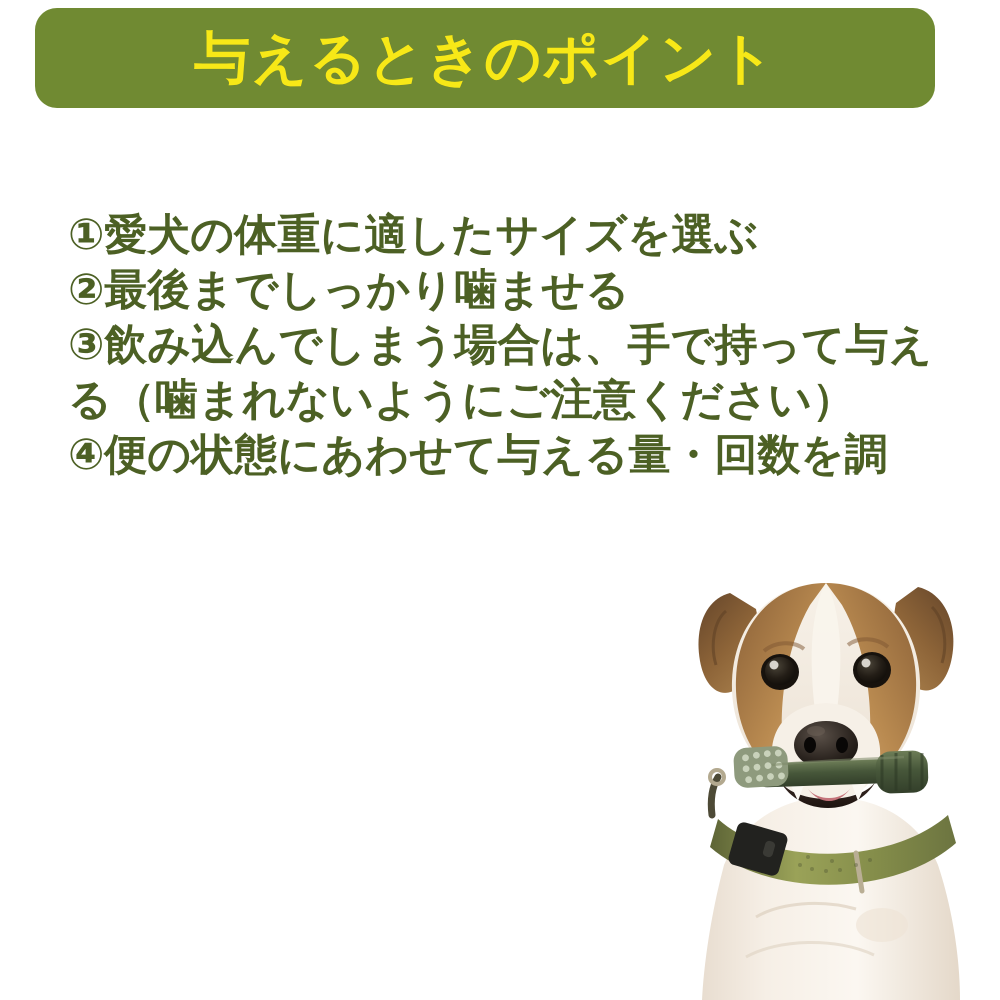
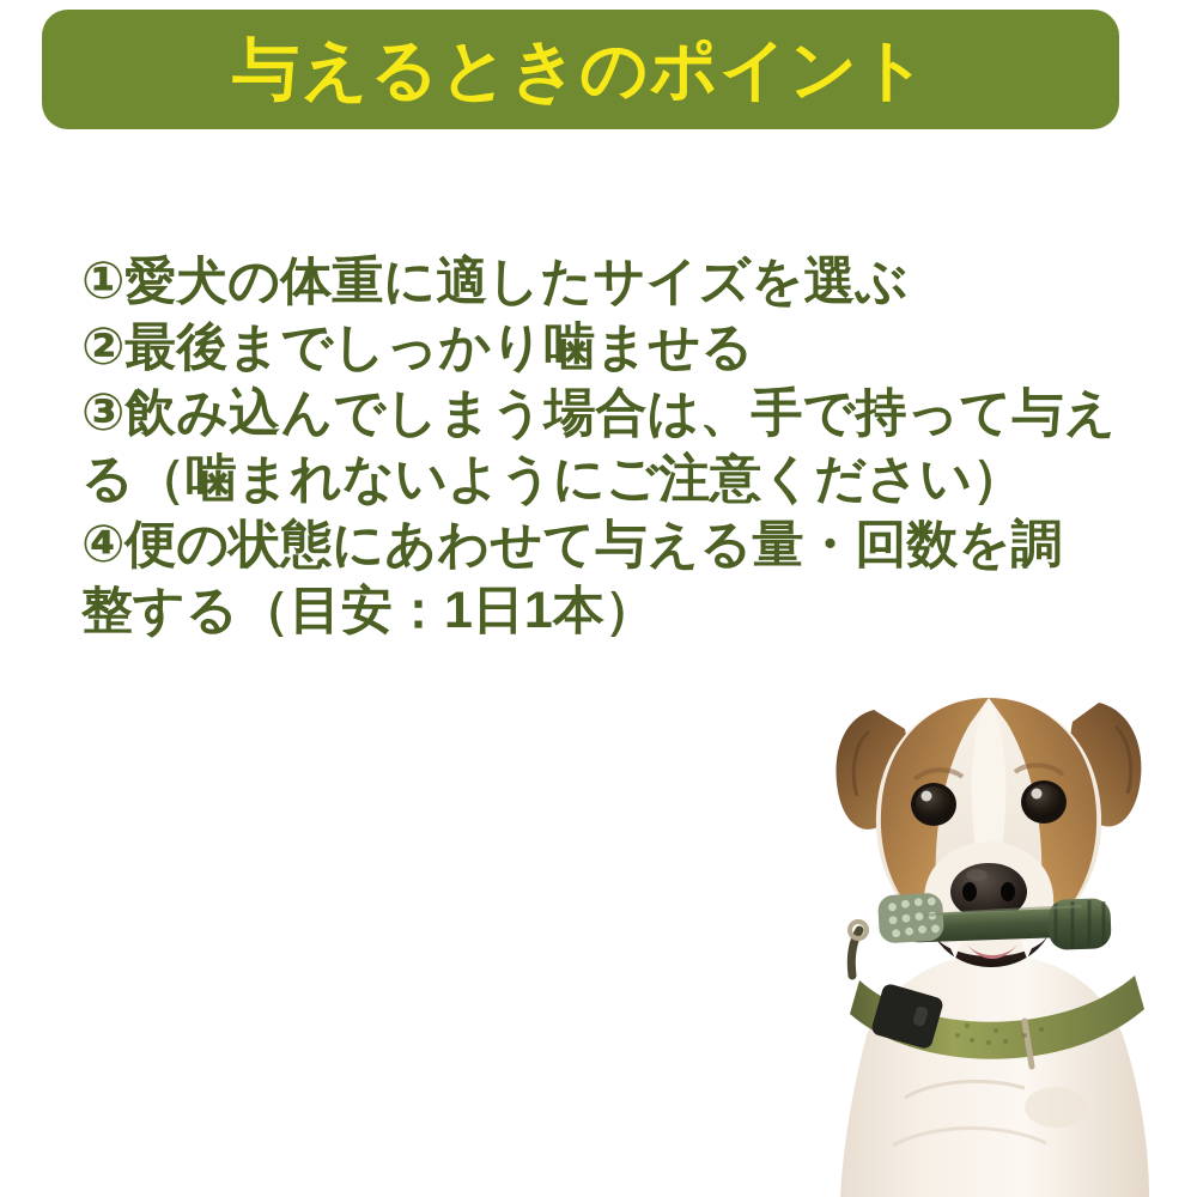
  与えるときのポイント
  ①愛犬の体重に適したサイズを選ぶ
  ②最後までしっかり噛ませる
  ③飲み込んでしまう場合は、手で持って与え
  る（噛まれないようにご注意ください）
  ④便の状態にあわせて与える量・回数を調
+ 整する（目安：1日1本）
